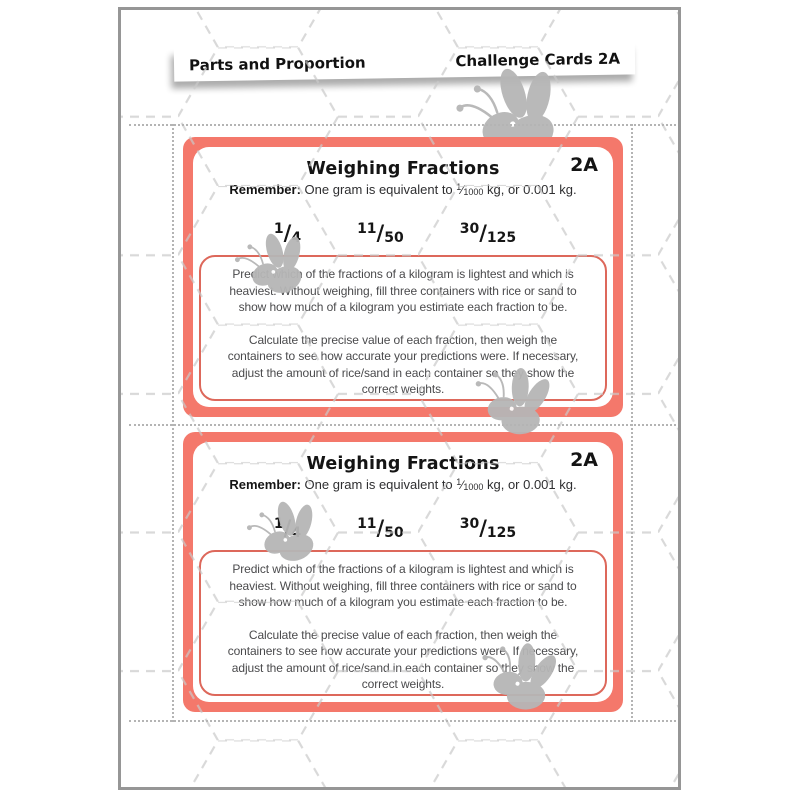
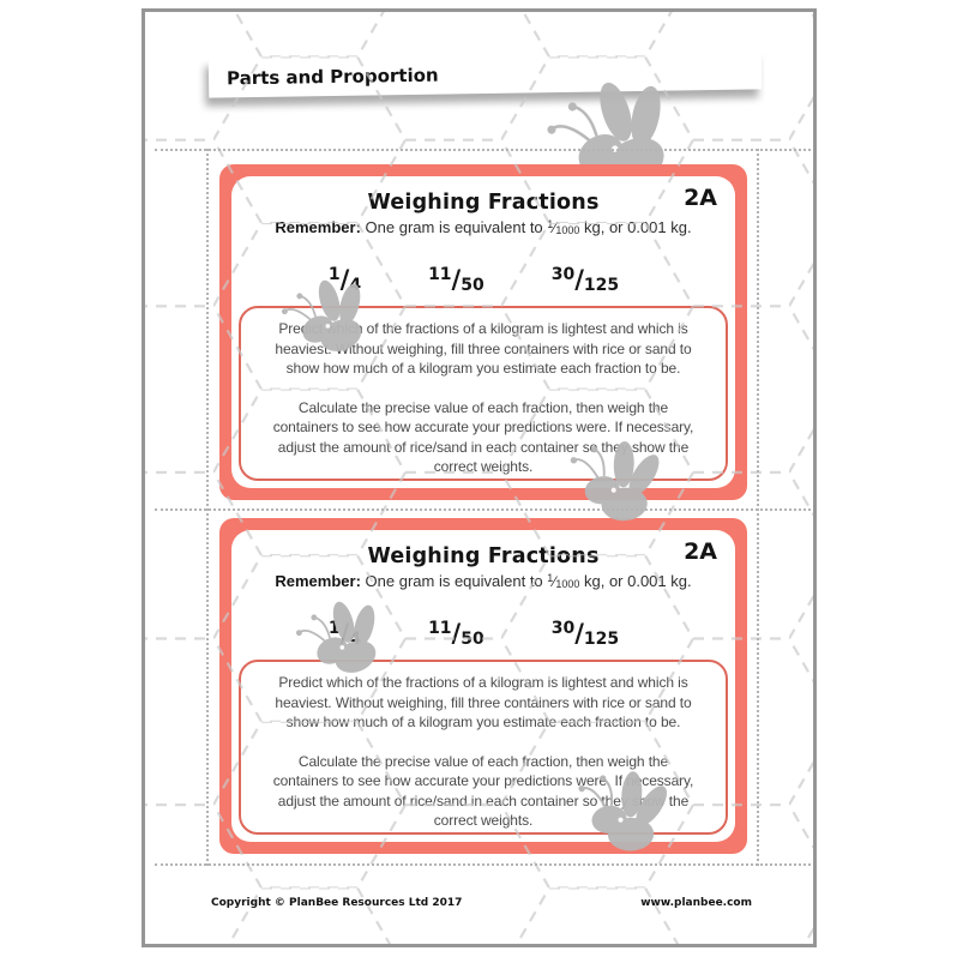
  Parts and Proportion
- Challenge Cards 2A
  Weighing Fractions
  2A
  Remember: One gram is equivalent to 1⁄1000 kg, or 0.001 kg.
  11/50
  30/125
  Pre of the fractions of a kilogram is lightest and which is
  heaviestithout weighing, fill three containers with rice or sand to
  show how much of a kilogram you estimate each fraction to be.
  Calculate the precise value of each fraction, then weigh the
  containers to see how accurate your predictions were. If necessary,
  adjust the amount of rice/sand in each container s the show the
  correct weights.
  Weighing Fractions
  2A
  Remember: One gram is equivalent to 1⁄1000 kg, or 0.001 kg.
  11/50
  30/125
  Predict which of the fractions of a kilogram is lightest and which is
  heaviest. Without weighing, fill three containers with rice or sand to
  show how much of a kilogram you estimate each fraction to be.
  Calculate the precise value of each fraction, then weigh the
  containers to see how accurate your predictions wer. Ifcessary,
  adjust the amount of rice/sand in each container so the the
  correct weights.
+ Copyright © PlanBee Resources Ltd 2017
+ www.planbee.com
